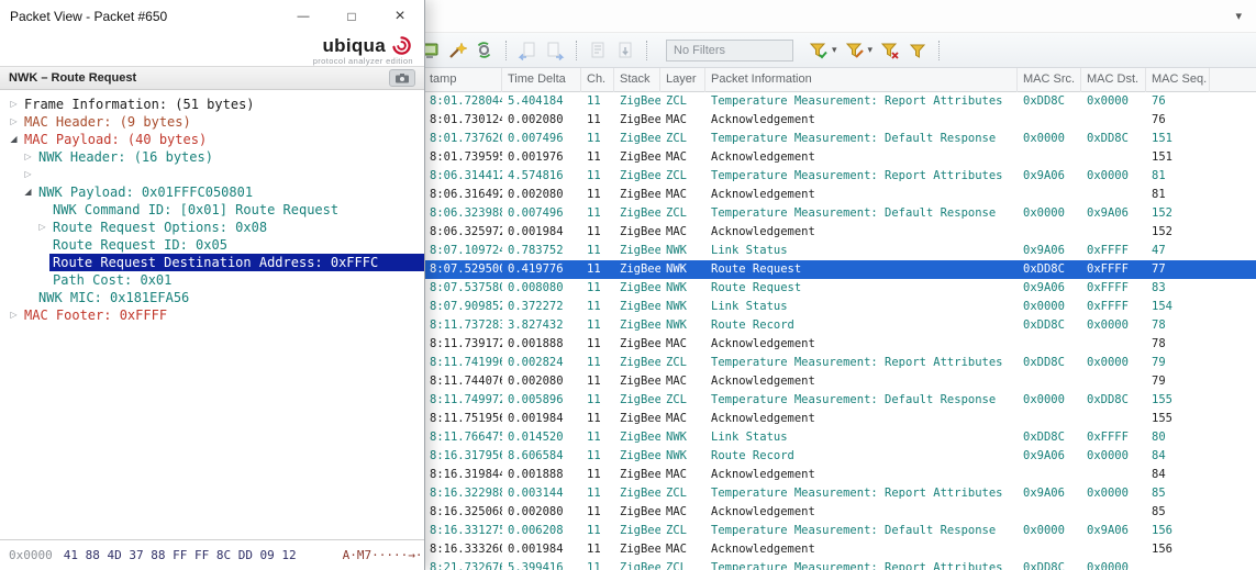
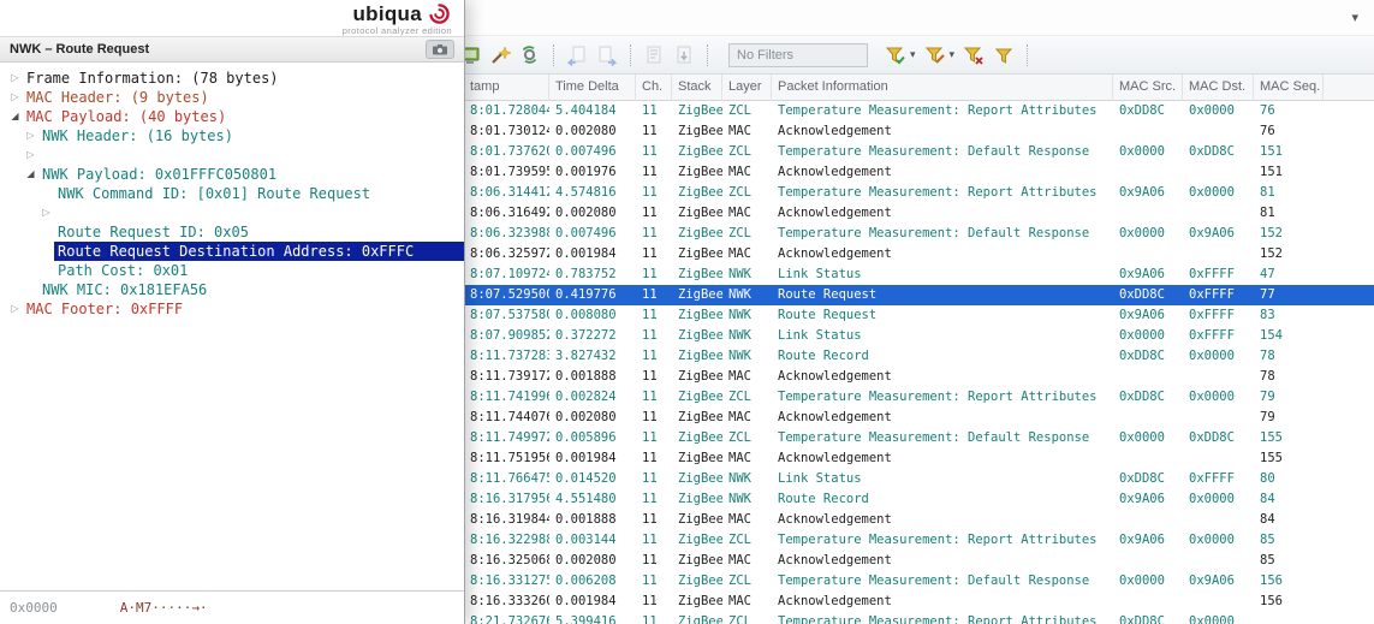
  ▾
  No Filters
  ▾
  ▾
  tamp
  Time Delta
  Ch.
  Stack
  Layer
  Packet Information
  MAC Src.
  MAC Dst.
  MAC Seq.
  8:01.72804
  5.404184
  11
  ZigBee
  ZCL
  Temperature Measurement: Report Attributes
  0xDD8C
  0x0000
  76
  8:01.73012
  0.002080
  11
  ZigBee
  MAC
  Acknowledgement
  76
  8:01.73762
  0.007496
  11
  ZigBee
  ZCL
  Temperature Measurement: Default Response
  0x0000
  0xDD8C
  151
  8:01.73959
  0.001976
  11
  ZigBee
  MAC
  Acknowledgement
  151
  8:06.31441
  4.574816
  11
  ZigBee
  ZCL
  Temperature Measurement: Report Attributes
  0x9A06
  0x0000
  81
  8:06.31649
  0.002080
  11
  ZigBee
  MAC
  Acknowledgement
  81
  8:06.32398
  0.007496
  11
  ZigBee
  ZCL
  Temperature Measurement: Default Response
  0x0000
  0x9A06
  152
  8:06.32597
  0.001984
  11
  ZigBee
  MAC
  Acknowledgement
  152
  8:07.10972
  0.783752
  11
  ZigBee
  NWK
  Link Status
  0x9A06
  0xFFFF
  47
  8:07.52950
  0.419776
  11
  ZigBee
  NWK
  Route Request
  0xDD8C
  0xFFFF
  77
  8:07.53758
  0.008080
  11
  ZigBee
  NWK
  Route Request
  0x9A06
  0xFFFF
  83
  8:07.90985
  0.372272
  11
  ZigBee
  NWK
  Link Status
  0x0000
  0xFFFF
  154
  8:11.73728
  3.827432
  11
  ZigBee
  NWK
  Route Record
  0xDD8C
  0x0000
  78
  8:11.73917
  0.001888
  11
  ZigBee
  MAC
  Acknowledgement
  78
  8:11.74199
  0.002824
  11
  ZigBee
  ZCL
  Temperature Measurement: Report Attributes
  0xDD8C
  0x0000
  79
  8:11.74407
  0.002080
  11
  ZigBee
  MAC
  Acknowledgement
  79
  8:11.74997
  0.005896
  11
  ZigBee
  ZCL
  Temperature Measurement: Default Response
  0x0000
  0xDD8C
  155
  8:11.75195
  0.001984
  11
  ZigBee
  MAC
  Acknowledgement
  155
  8:11.76647
  0.014520
  11
  ZigBee
  NWK
  Link Status
  0xDD8C
  0xFFFF
  80
  8:16.31795
- 8.606584
+ 4.551480
  11
  ZigBee
  NWK
  Route Record
  0x9A06
  0x0000
  84
  8:16.31984
  0.001888
  11
  ZigBee
  MAC
  Acknowledgement
  84
  8:16.32298
  0.003144
  11
  ZigBee
  ZCL
  Temperature Measurement: Report Attributes
  0x9A06
  0x0000
  85
  8:16.32506
  0.002080
  11
  ZigBee
  MAC
  Acknowledgement
  85
  8:16.33127
  0.006208
  11
  ZigBee
  ZCL
  Temperature Measurement: Default Response
  0x0000
  0x9A06
  156
  8:16.33326
  0.001984
  11
  ZigBee
  MAC
  Acknowledgement
  156
  8:21.73267
  5.399416
  11
  ZigBee
  ZCL
  Temperature Measurement: Report Attributes
  0xDD8C
  0x0000
- Packet View - Packet #650
- —
- □
- ×
  ubiqua
  protocol analyzer edition
  NWK – Route Request
  ▷
- Frame Information: (51 bytes)
+ Frame Information: (78 bytes)
  ▷
  MAC Header: (9 bytes)
  ◢
  MAC Payload: (40 bytes)
  ▷
  NWK Header: (16 bytes)
  ▷
  ◢
  NWK Payload: 0x01FFFC050801
  NWK Command ID: [0x01] Route Request
  ▷
- Route Request Options: 0x08
  Route Request ID: 0x05
  Route Request Destination Address: 0xFFFC
  Path Cost: 0x01
  NWK MIC: 0x181EFA56
  ▷
  MAC Footer: 0xFFFF
  0x0000
- 41 88 4D 37 88 FF FF 8C DD 09 12
  A·M7·····→·
